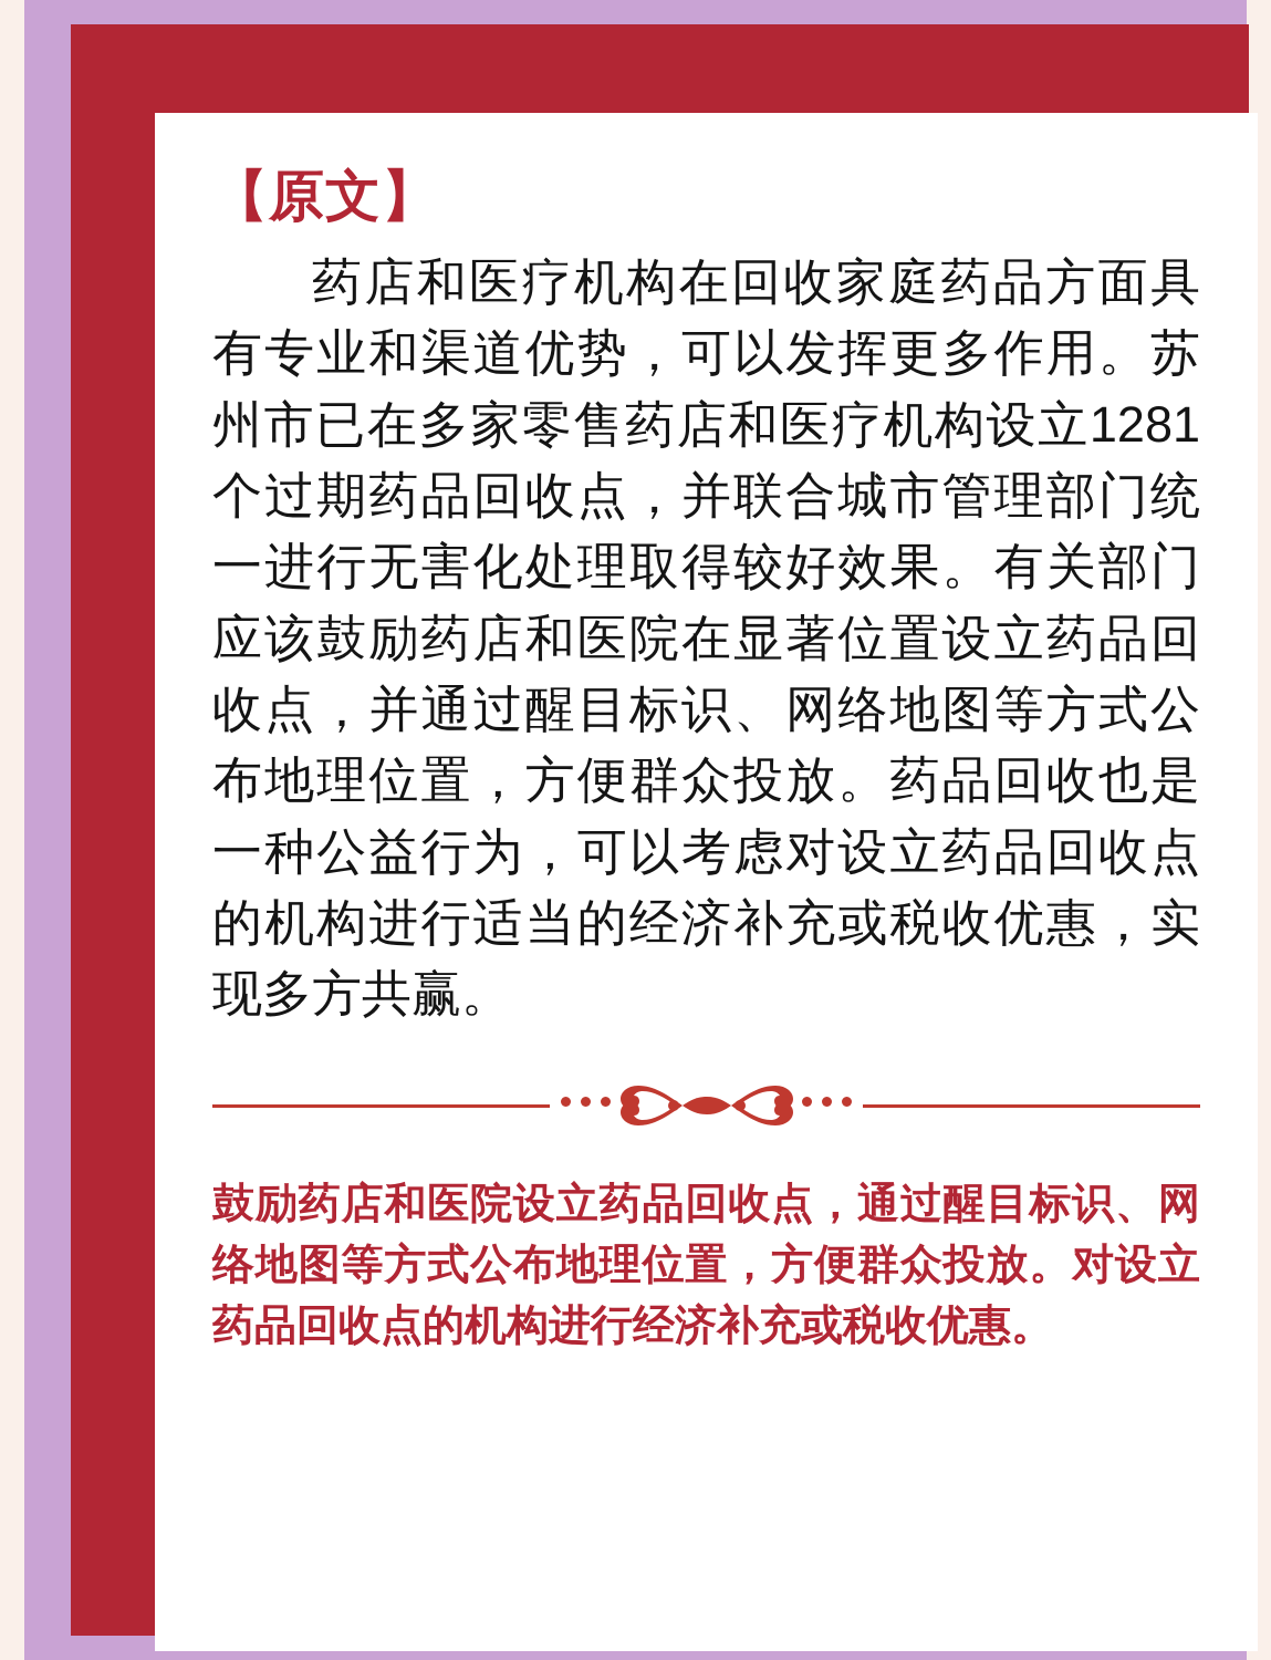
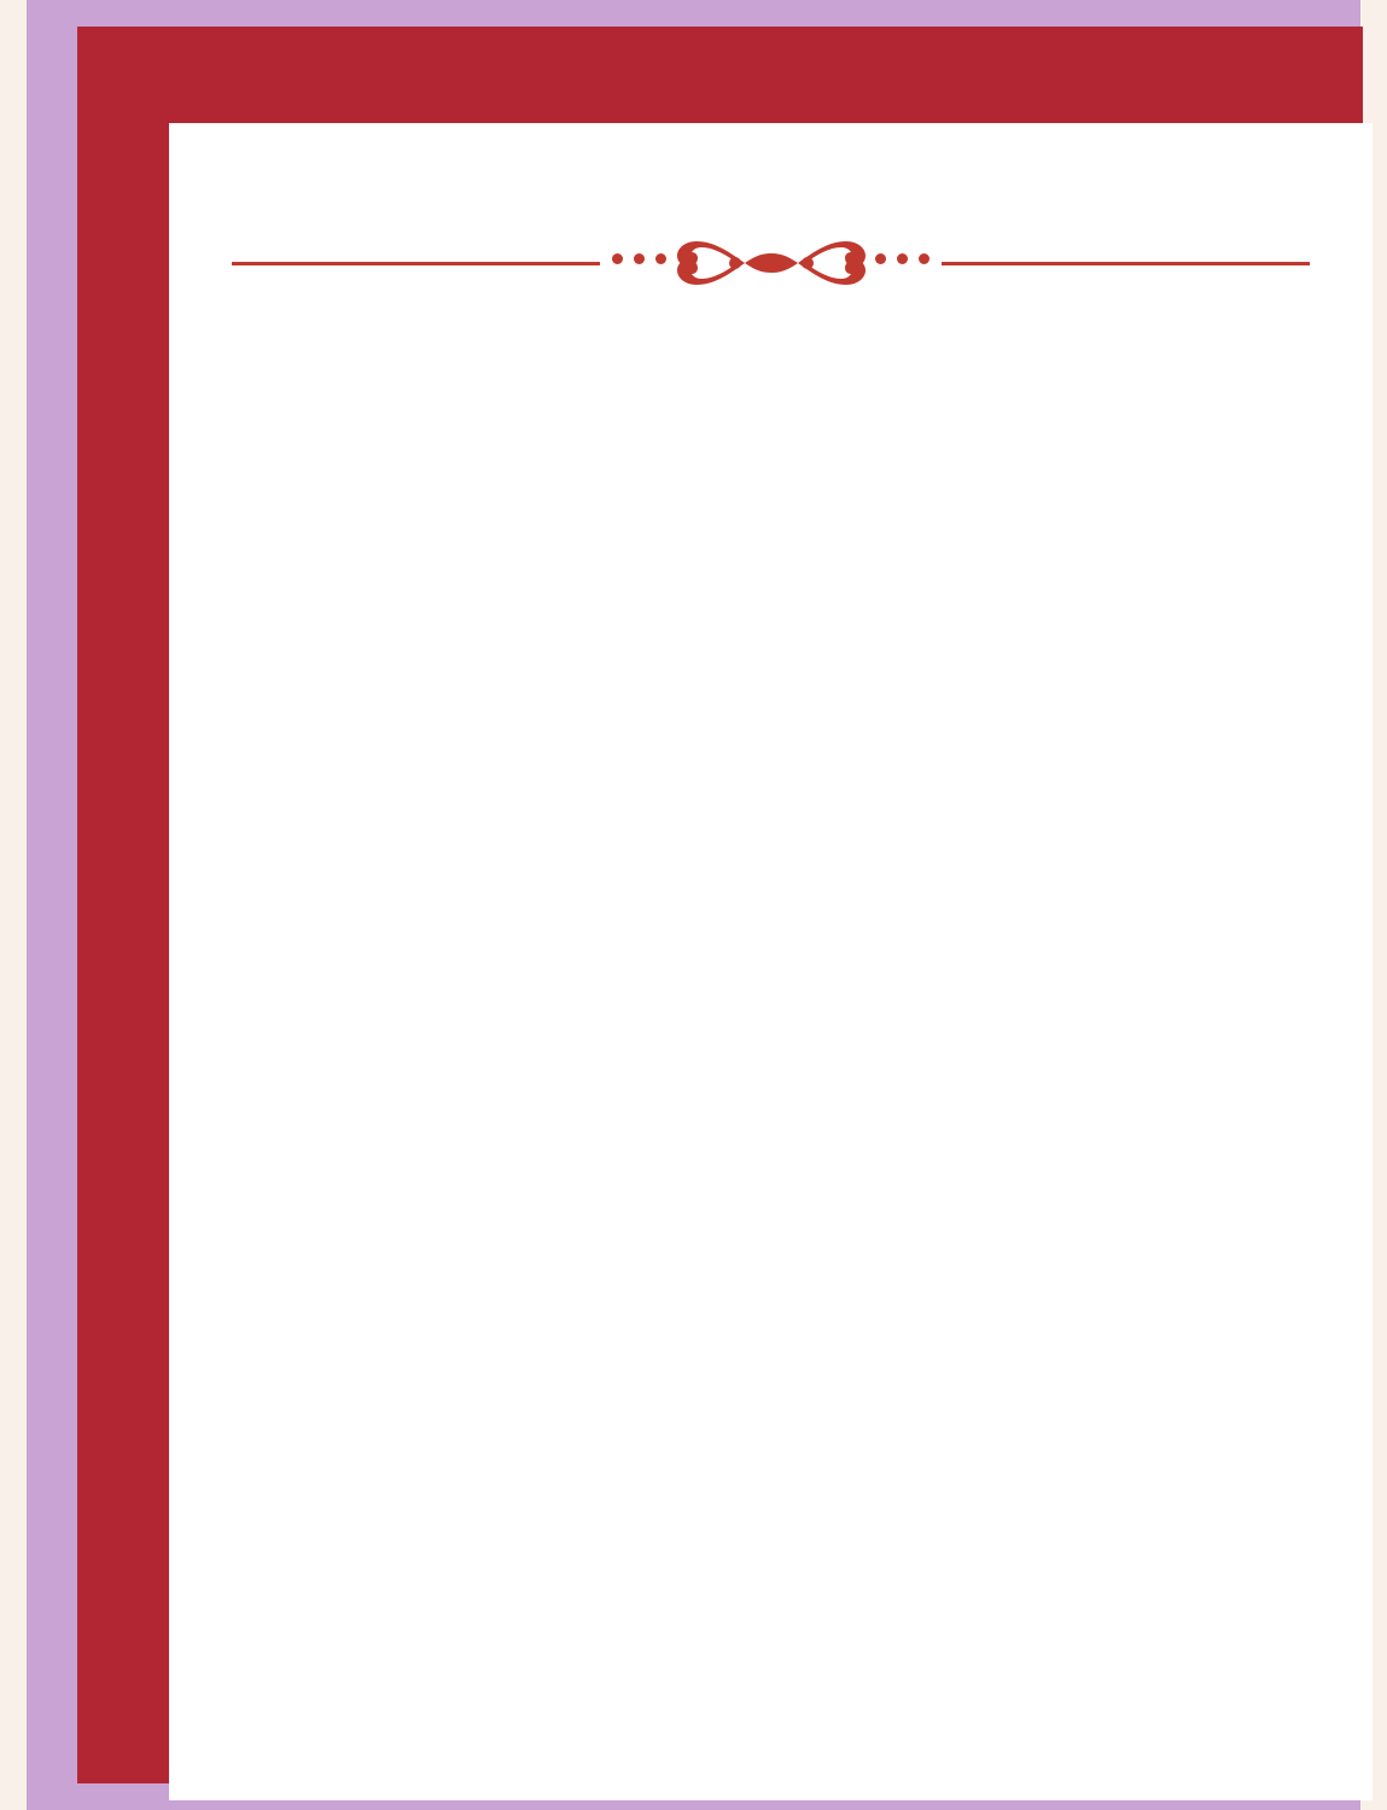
- 【原文】
- 药店和医疗机构在回收家庭药品方面具有专业和渠道优势，可以发挥更多作用。苏州市已在多家零售药店和医疗机构设立1281个过期药品回收点，并联合城市管理部门统一进行无害化处理取得较好效果。有关部门应该鼓励药店和医院在显著位置设立药品回收点，并通过醒目标识、网络地图等方式公布地理位置，方便群众投放。药品回收也是一种公益行为，可以考虑对设立药品回收点的机构进行适当的经济补充或税收优惠，实现多方共赢。
- 鼓励药店和医院设立药品回收点，通过醒目标识、网络地图等方式公布地理位置，方便群众投放。对设立药品回收点的机构进行经济补充或税收优惠。
